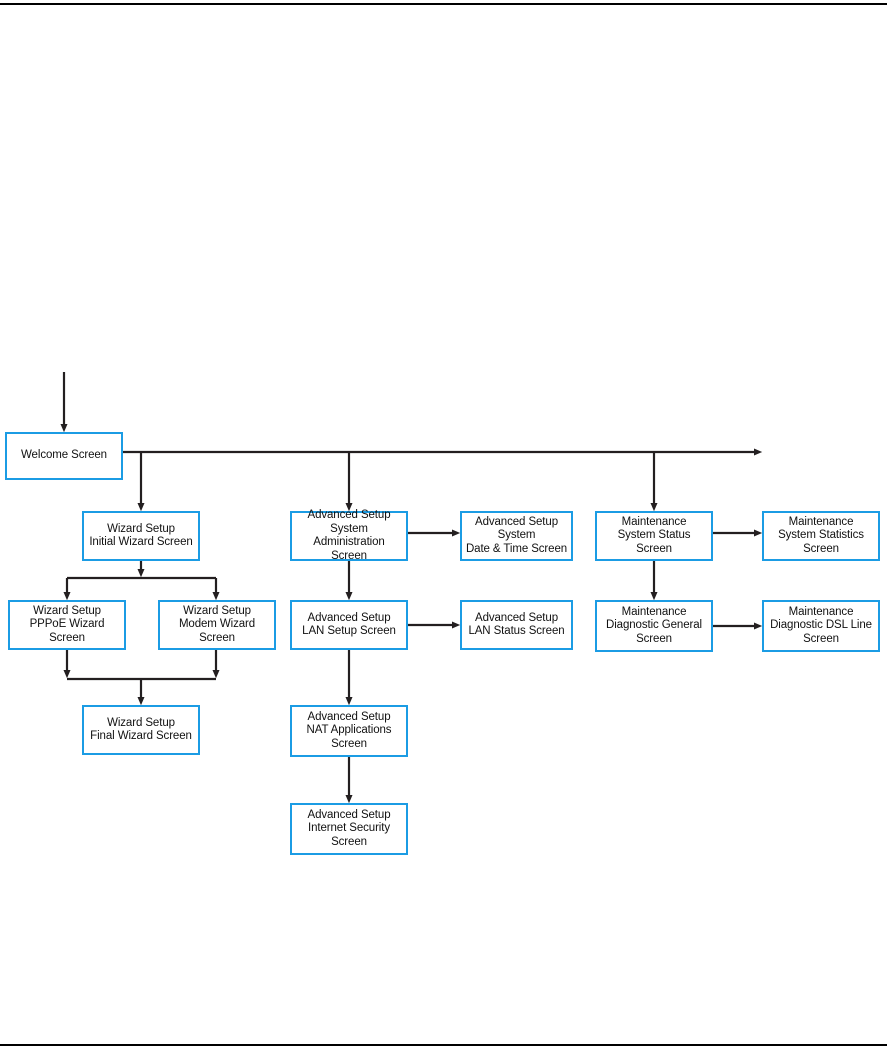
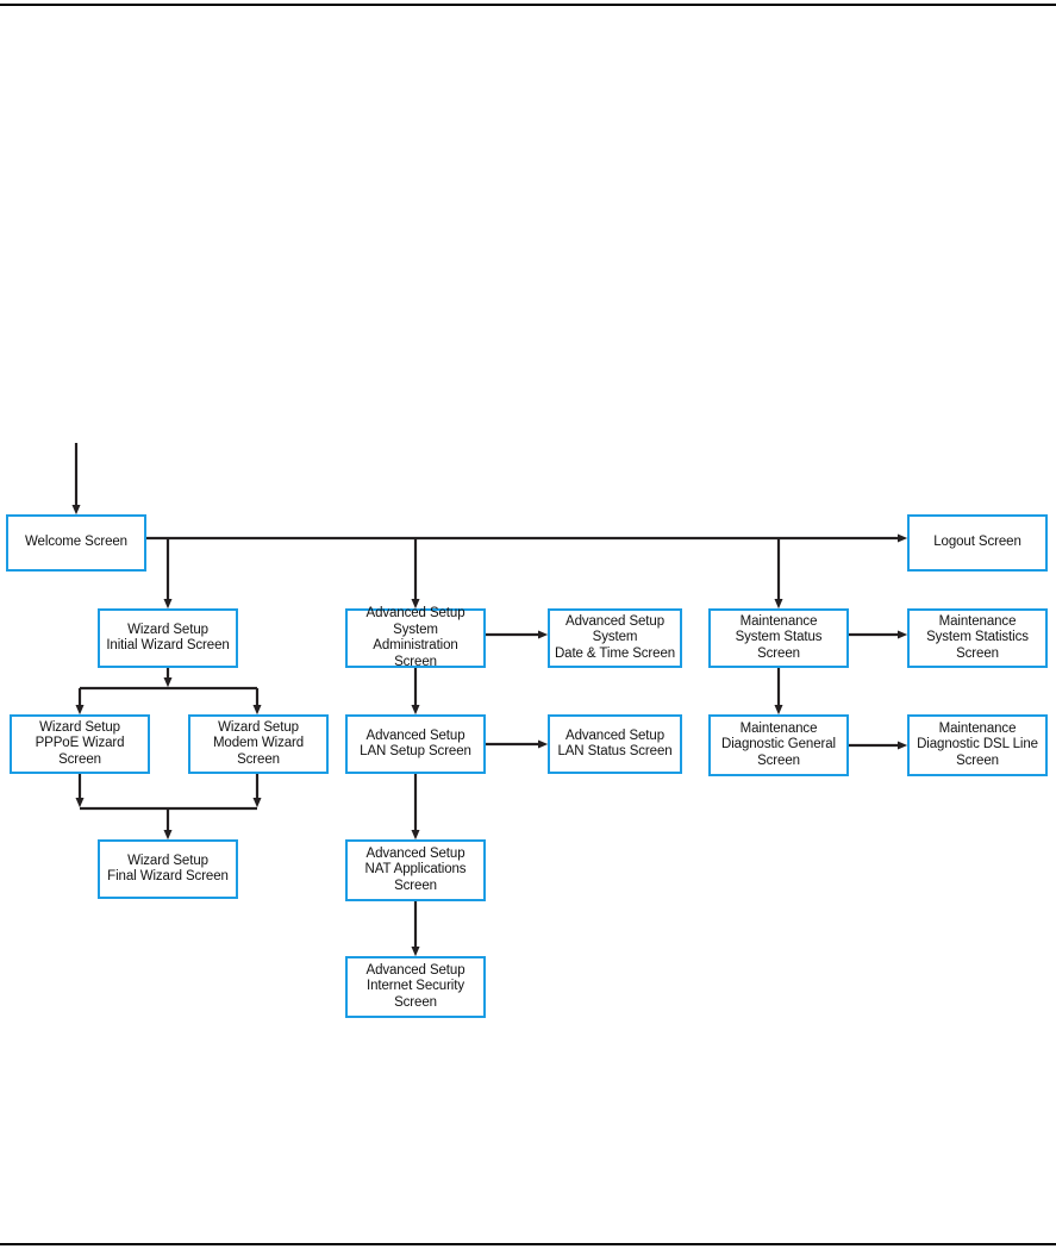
  Welcome Screen
+ Logout Screen
  Wizard Setup
  Initial Wizard Screen
  Wizard Setup
  PPPoE Wizard Screen
  Wizard Setup
  Modem Wizard Screen
  Wizard Setup
  Final Wizard Screen
  Advanced Setup
  System
  Administration Screen
  Advanced Setup
  System
  Date & Time Screen
  Advanced Setup
  LAN Setup Screen
  Advanced Setup
  LAN Status Screen
  Advanced Setup
  NAT Applications
  Screen
  Advanced Setup
  Internet Security
  Screen
  Maintenance
  System Status Screen
  Maintenance
  System Statistics
  Screen
  Maintenance
  Diagnostic General
  Screen
  Maintenance
  Diagnostic DSL Line
  Screen
